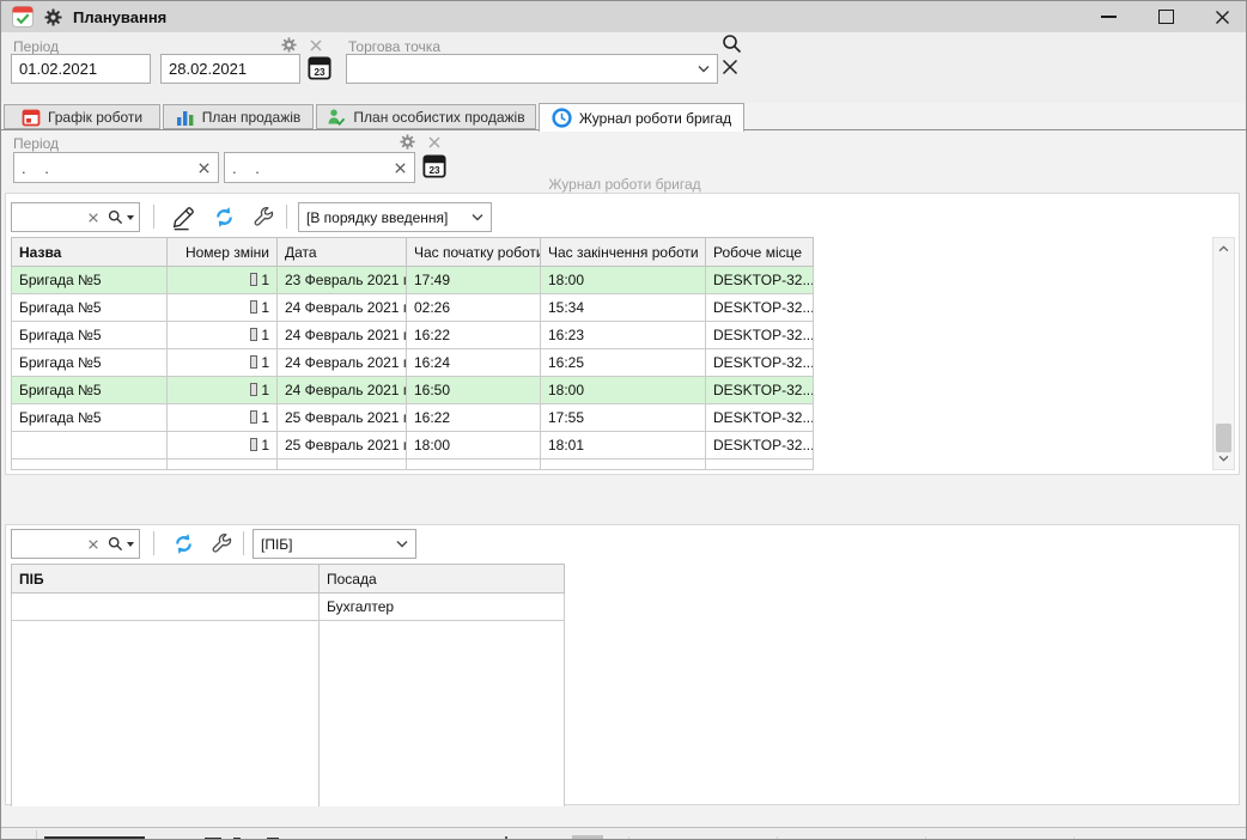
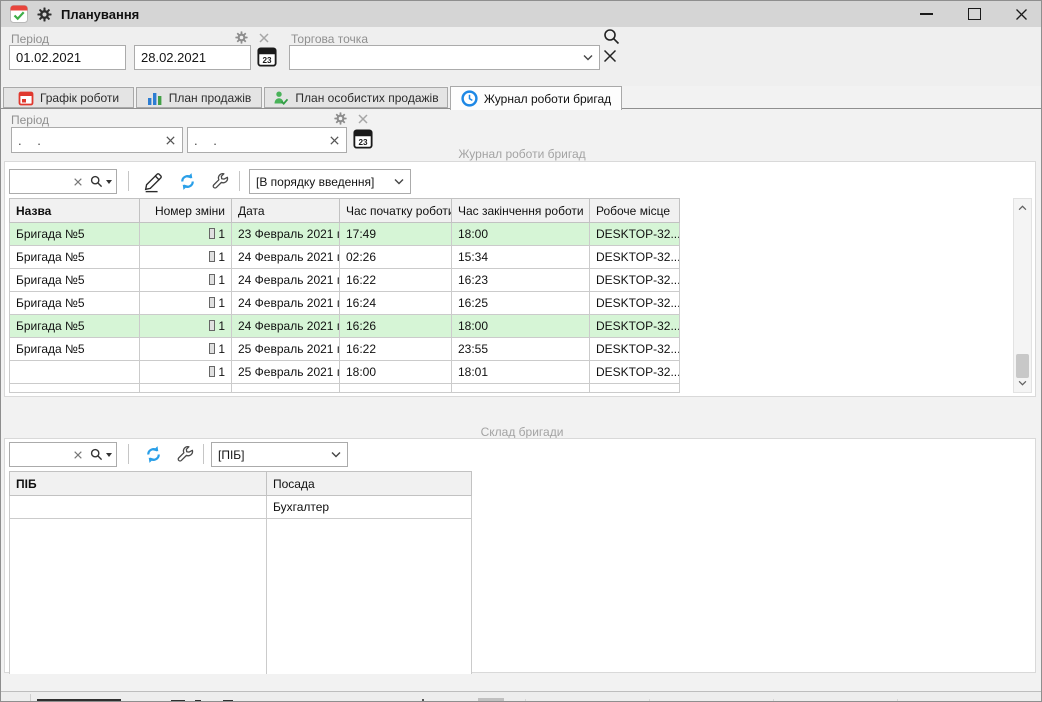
  Планування
  Період
  01.02.2021
  28.02.2021
  23
  Торгова точка
  Графік роботи
  План продажів
  План особистих продажів
  Журнал роботи бригад
  Період
  . .
  . .
  23
  Журнал роботи бригад
  [В порядку введення]
  Назва	Номер зміни	Дата	Час початку робот	Час закінчення роботи	Робоче місце
  Бригада №5	1	23 Февраль 2021 г	17:49	18:00	DESKTOP-32...
  Бригада №5	1	24 Февраль 2021 г	02:26	15:34	DESKTOP-32...
  Бригада №5	1	24 Февраль 2021 г	16:22	16:23	DESKTOP-32...
  Бригада №5	1	24 Февраль 2021 г	16:24	16:25	DESKTOP-32...
- Бригада №5	1	24 Февраль 2021 г	16:50	18:00	DESKTOP-32...
+ Бригада №5	1	24 Февраль 2021 г	16:26	18:00	DESKTOP-32...
- Бригада №5	1	25 Февраль 2021 г	16:22	17:55	DESKTOP-32...
+ Бригада №5	1	25 Февраль 2021 г	16:22	23:55	DESKTOP-32...
  	1	25 Февраль 2021 г	18:00	18:01	DESKTOP-32...
+ Склад бригади
  [ПІБ]
  ПІБ	Посада
